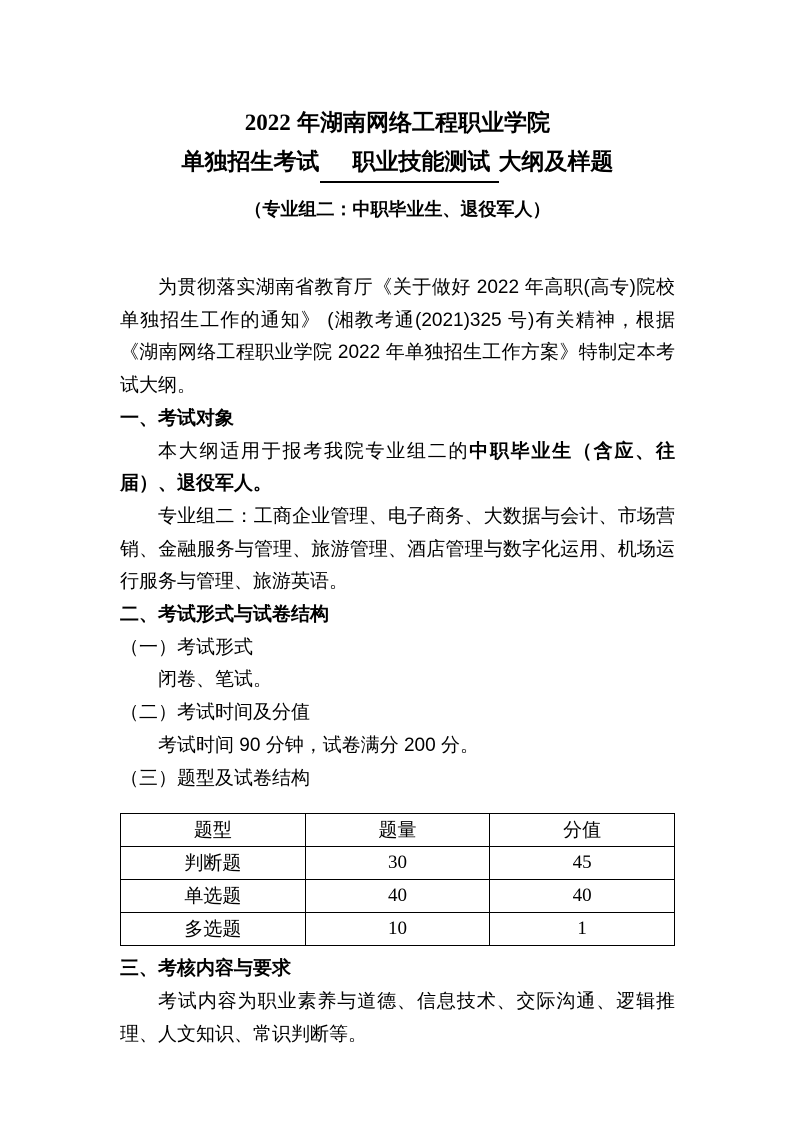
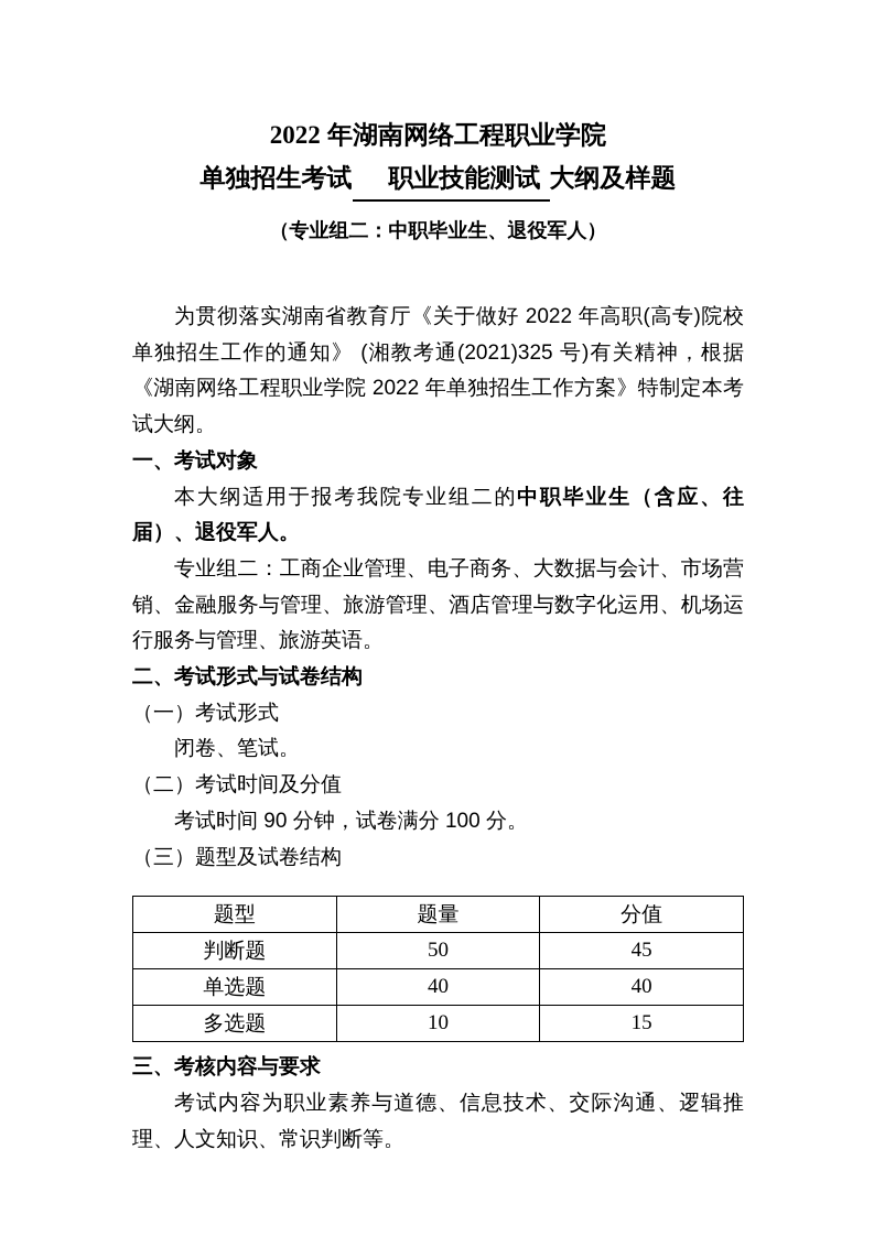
  2022 年湖南网络工程职业学院
  单独招生考试 职业技能测试 大纲及样题
  （专业组二：中职毕业生、退役军人）
  为贯彻落实湖南省教育厅《关于做好 2022 年高职(高专)院校单独招生工作的通知》 (湘教考通(2021)325 号)有关精神，根据《湖南网络工程职业学院 2022 年单独招生工作方案》特制定本考试大纲。
  一、考试对象
  本大纲适用于报考我院专业组二的中职毕业生（含应、往届）、退役军人。
  专业组二：工商企业管理、电子商务、大数据与会计、市场营销、金融服务与管理、旅游管理、酒店管理与数字化运用、机场运行服务与管理、旅游英语。
  二、考试形式与试卷结构
  （一）考试形式
  闭卷、笔试。
  （二）考试时间及分值
- 考试时间 90 分钟，试卷满分 200 分。
+ 考试时间 90 分钟，试卷满分 100 分。
  （三）题型及试卷结构
  题型	题量	分值
- 判断题	30	45
+ 判断题	50	45
  单选题	40	40
- 多选题	10	1
+ 多选题	10	15
  三、考核内容与要求
  考试内容为职业素养与道德、信息技术、交际沟通、逻辑推理、人文知识、常识判断等。
